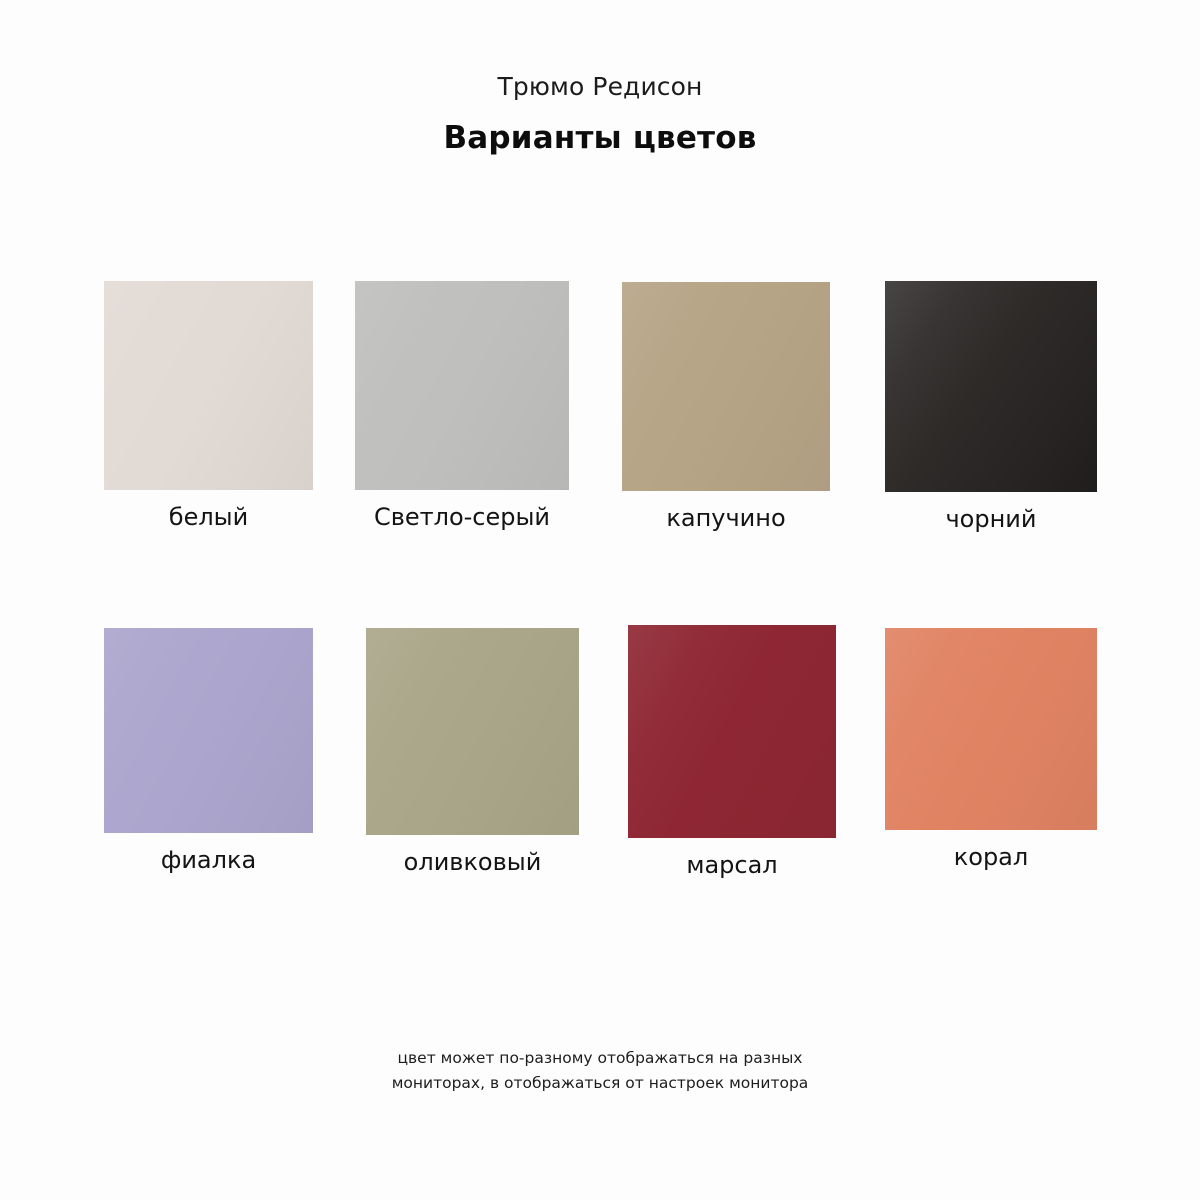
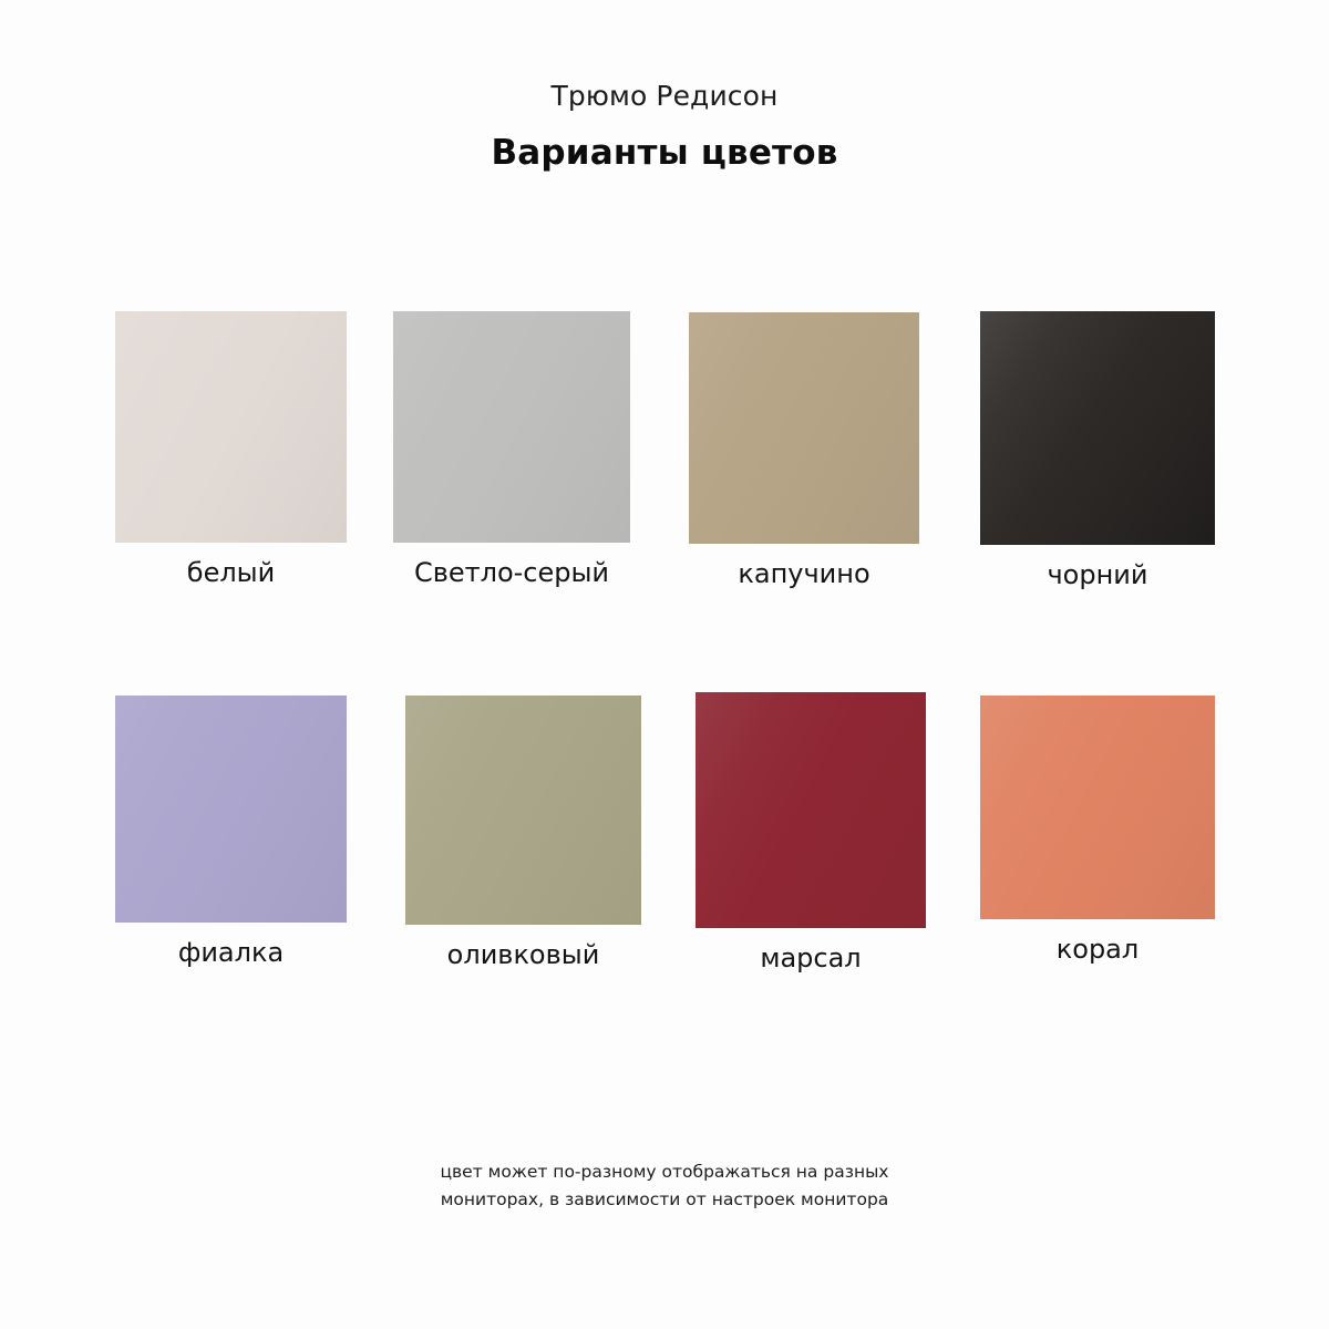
  Трюмо Редисон
  Варианты цветов
  белый
  Светло-серый
  капучино
  чорний
  фиалка
  оливковый
  марсал
  корал
  цвет может по-разному отображаться на разных
- мониторах, в отображаться от настроек монитора
+ мониторах, в зависимости от настроек монитора
